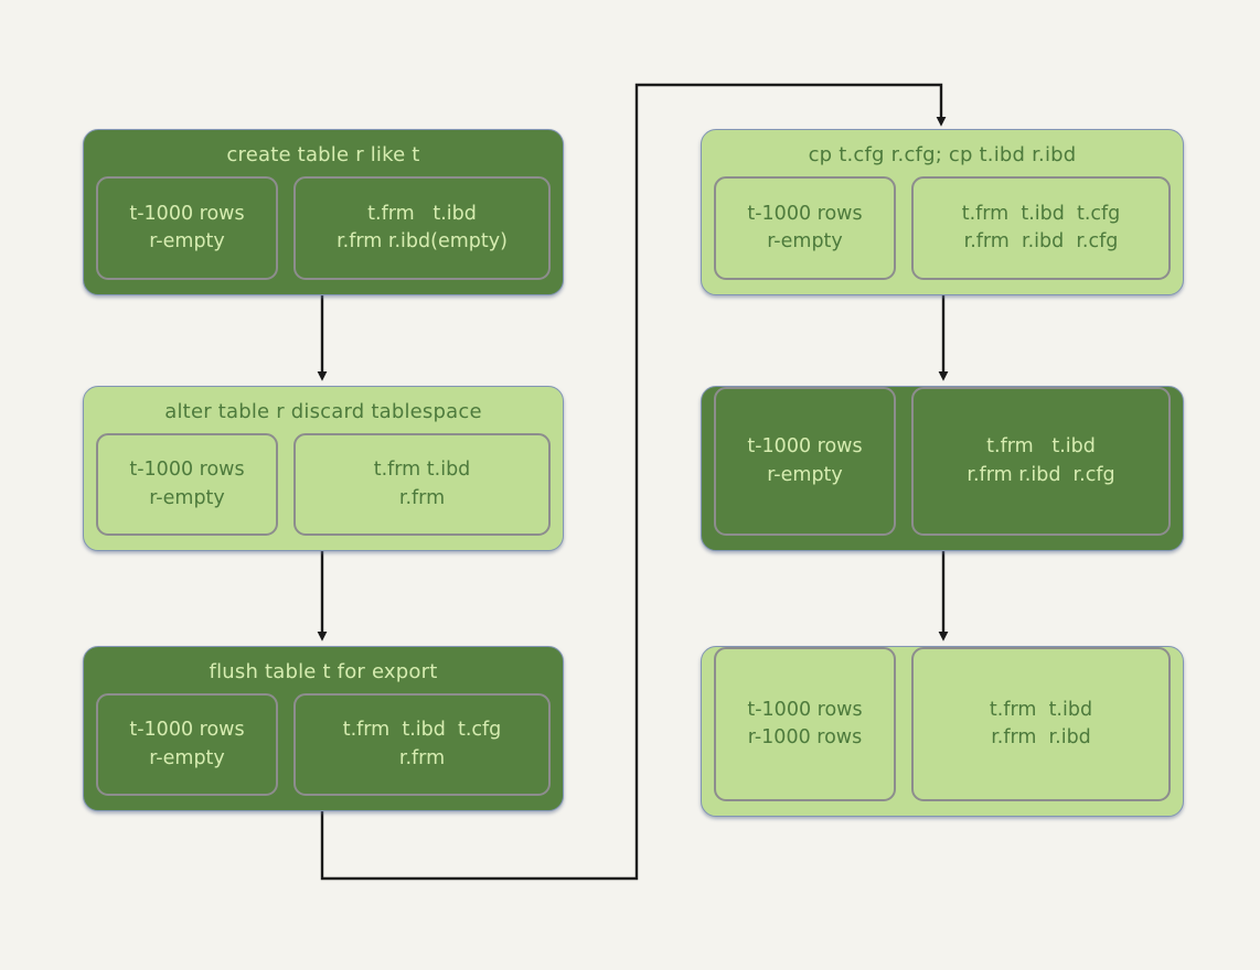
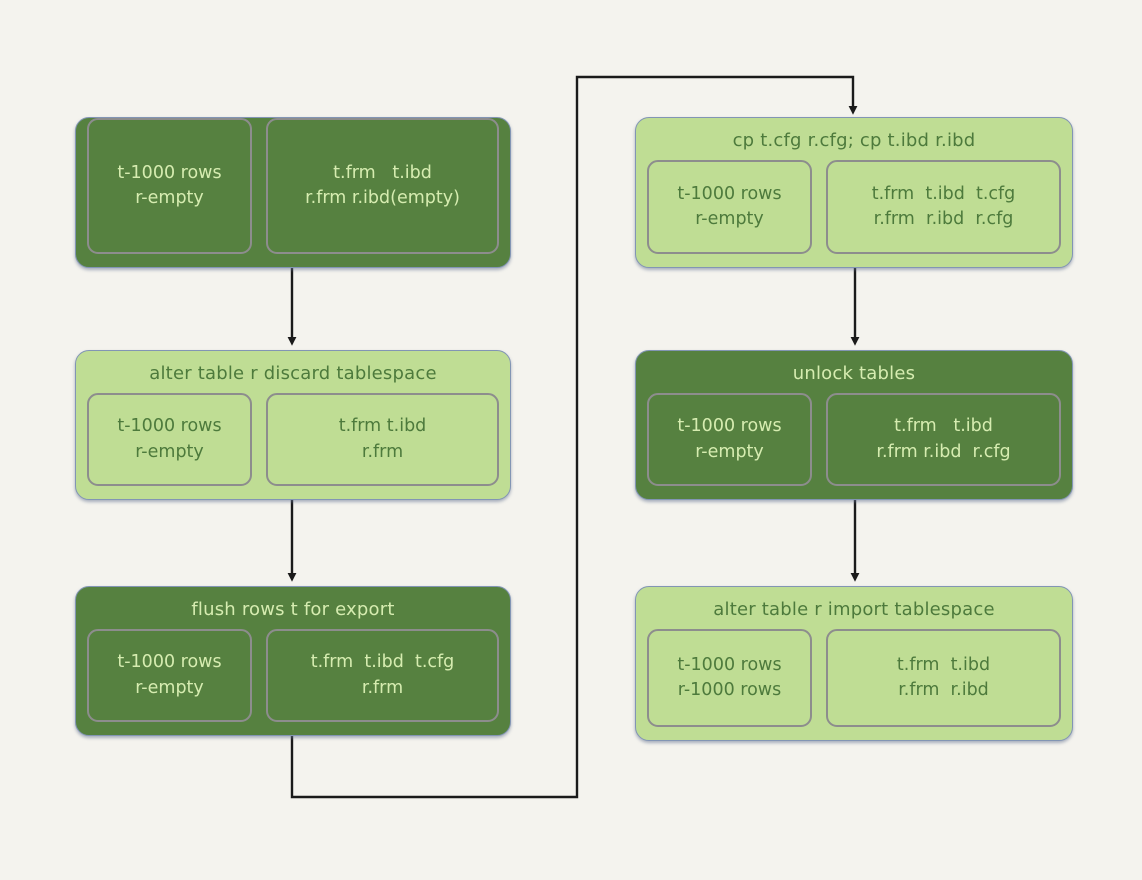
- create table r like t
  t-1000 rows
  r-empty
  t.frm t.ibd
  r.frm r.ibd(empty)
  alter table r discard tablespace
  t-1000 rows
  r-empty
  t.frm t.ibd
  r.frm
- flush table t for export
+ flush rows t for export
  t-1000 rows
  r-empty
  t.frm t.ibd t.cfg
  r.frm
  cp t.cfg r.cfg; cp t.ibd r.ibd
  t-1000 rows
  r-empty
  t.frm t.ibd t.cfg
  r.frm r.ibd r.cfg
+ unlock tables
  t-1000 rows
  r-empty
  t.frm t.ibd
  r.frm r.ibd r.cfg
+ alter table r import tablespace
  t-1000 rows
  r-1000 rows
  t.frm t.ibd
  r.frm r.ibd
